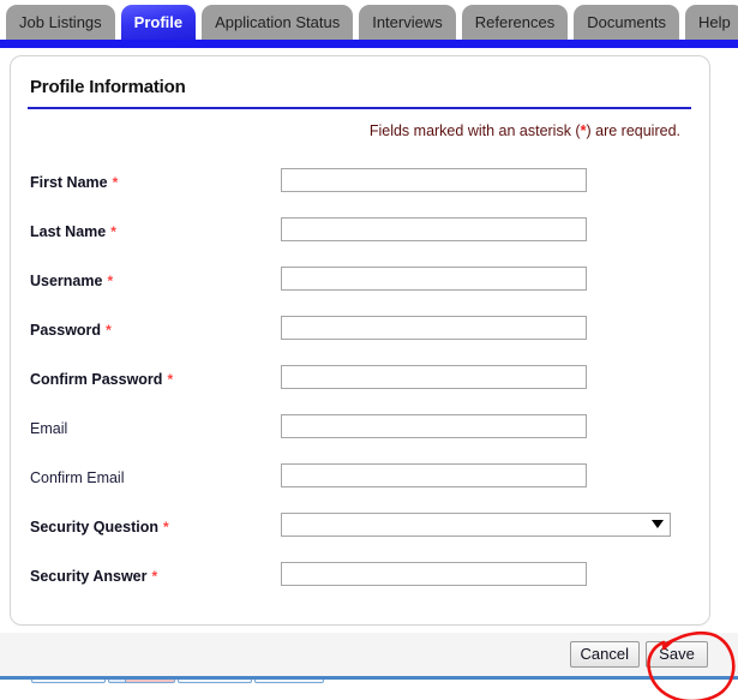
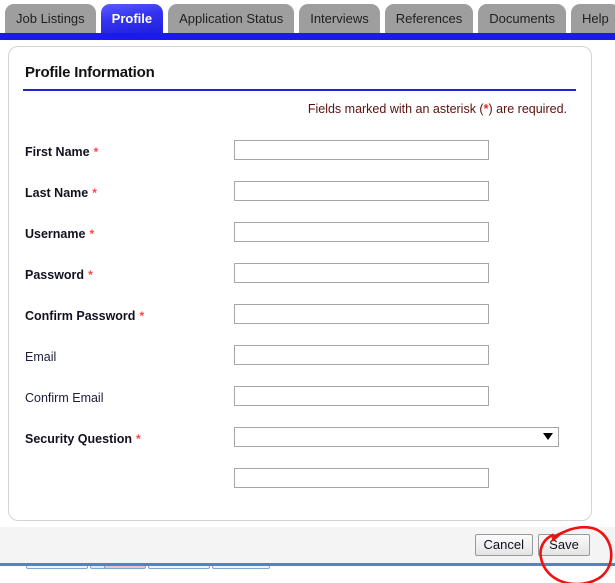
  Job Listings
  Profile
  Application Status
  Interviews
  References
  Documents
  Help
  Profile Information
  Fields marked with an asterisk (*) are required.
  First Name *
  Last Name *
  Username *
  Password *
  Confirm Password *
  Email
  Confirm Email
  Security Question *
- Security Answer *
  Cancel
  Save
